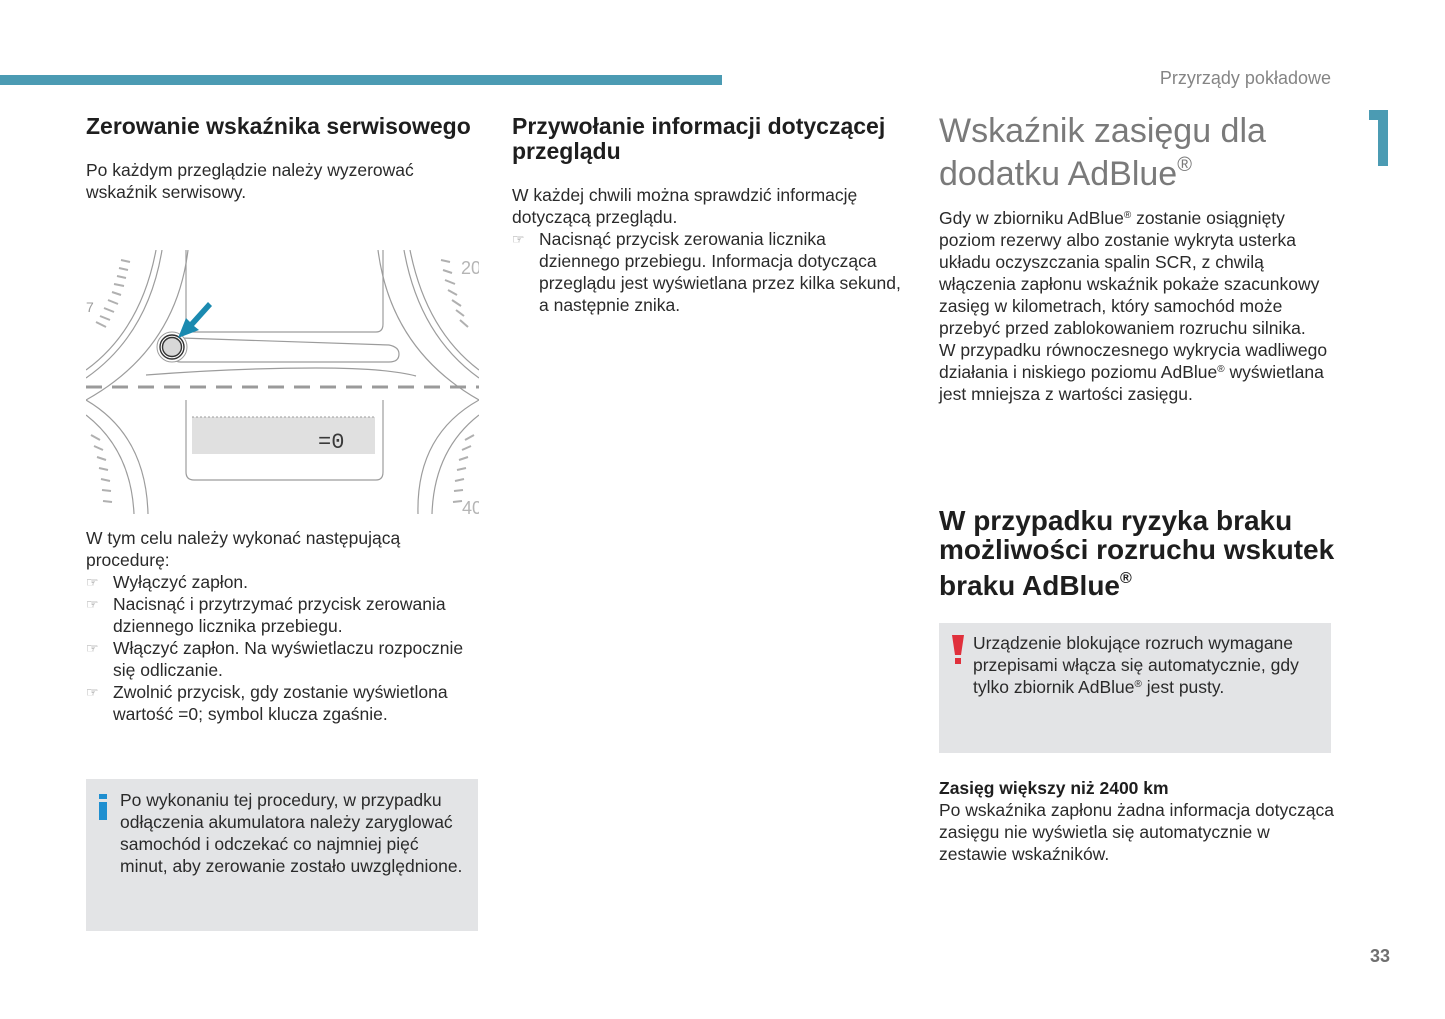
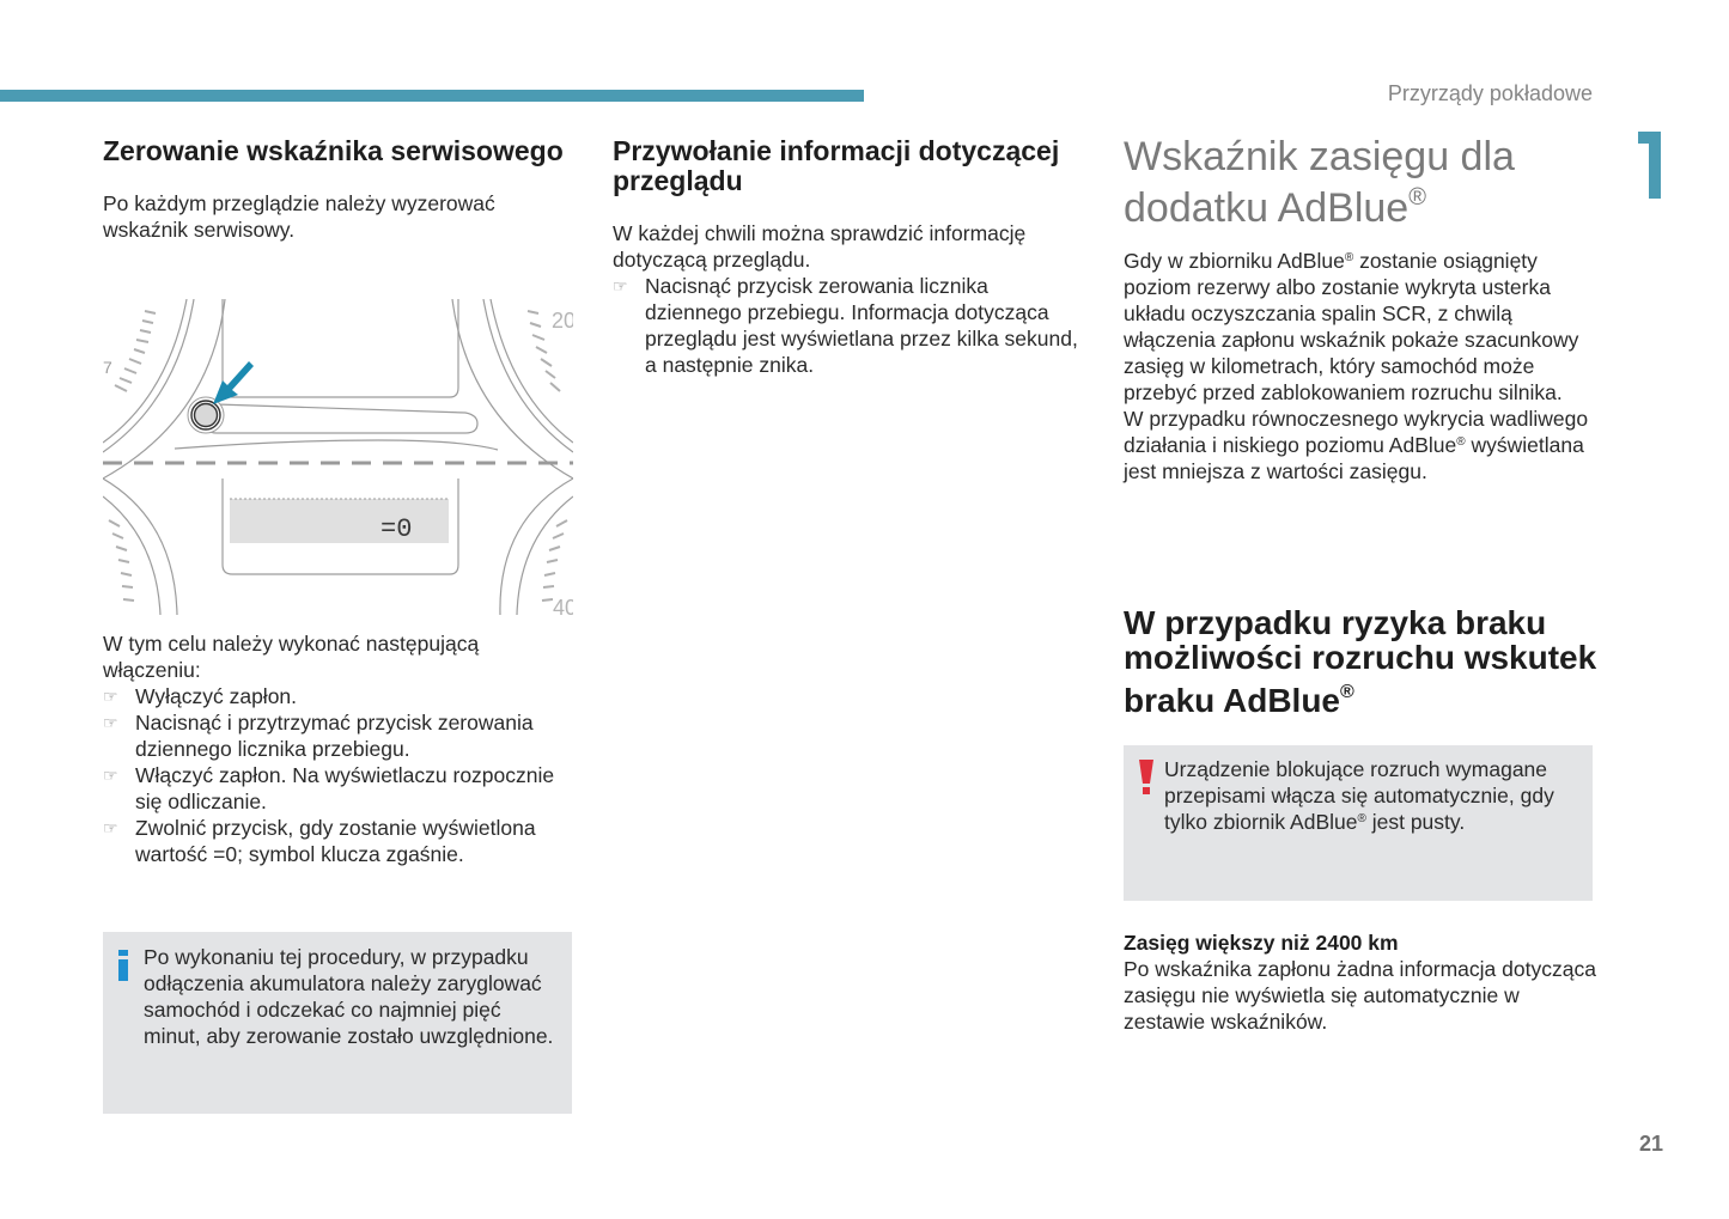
  Przyrządy pokładowe
  Zerowanie wskaźnika serwisowego
  Po każdym przeglądzie należy wyzerować wskaźnik serwisowy.
  20
  40
  7
  =0
- W tym celu należy wykonać następującą procedurę:
+ W tym celu należy wykonać następującą włączeniu:
  ☞
  Wyłączyć zapłon.
  ☞
  Nacisnąć i przytrzymać przycisk zerowania dziennego licznika przebiegu.
  ☞
  Włączyć zapłon. Na wyświetlaczu rozpocznie się odliczanie.
  ☞
  Zwolnić przycisk, gdy zostanie wyświetlona wartość =0; symbol klucza zgaśnie.
  Po wykonaniu tej procedury, w przypadku odłączenia akumulatora należy zaryglować samochód i odczekać co najmniej pięć minut, aby zerowanie zostało uwzględnione.
  Przywołanie informacji dotyczącej przeglądu
  W każdej chwili można sprawdzić informację dotyczącą przeglądu.
  ☞
  Nacisnąć przycisk zerowania licznika dziennego przebiegu. Informacja dotycząca przeglądu jest wyświetlana przez kilka sekund, a następnie znika.
  Wskaźnik zasięgu dla
  dodatku AdBlue®
  Gdy w zbiorniku AdBlue® zostanie osiągnięty poziom rezerwy albo zostanie wykryta usterka układu oczyszczania spalin SCR, z chwilą włączenia zapłonu wskaźnik pokaże szacunkowy zasięg w kilometrach, który samochód może przebyć przed zablokowaniem rozruchu silnika.
  W przypadku równoczesnego wykrycia wadliwego działania i niskiego poziomu AdBlue® wyświetlana jest mniejsza z wartości zasięgu.
  W przypadku ryzyka braku możliwości rozruchu wskutek braku AdBlue®
  Urządzenie blokujące rozruch wymagane przepisami włącza się automatycznie, gdy tylko zbiornik AdBlue® jest pusty.
  Zasięg większy niż 2400 km
  Po wskaźnika zapłonu żadna informacja dotycząca zasięgu nie wyświetla się automatycznie w zestawie wskaźników.
- 33
+ 21
